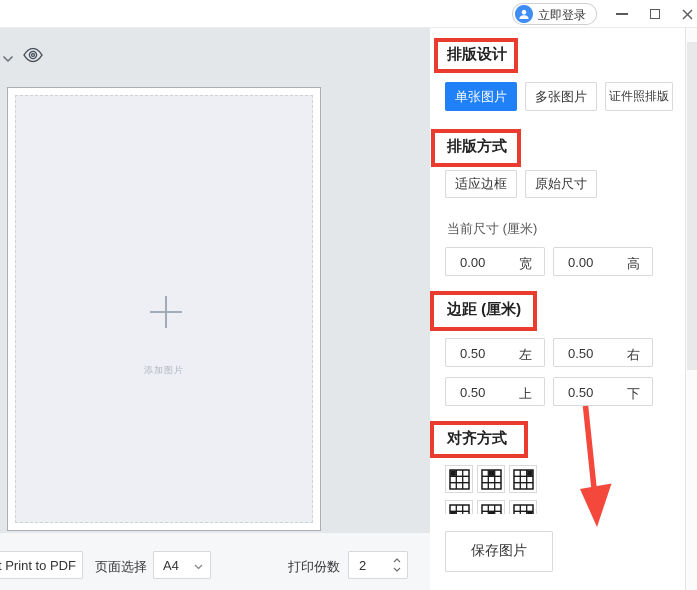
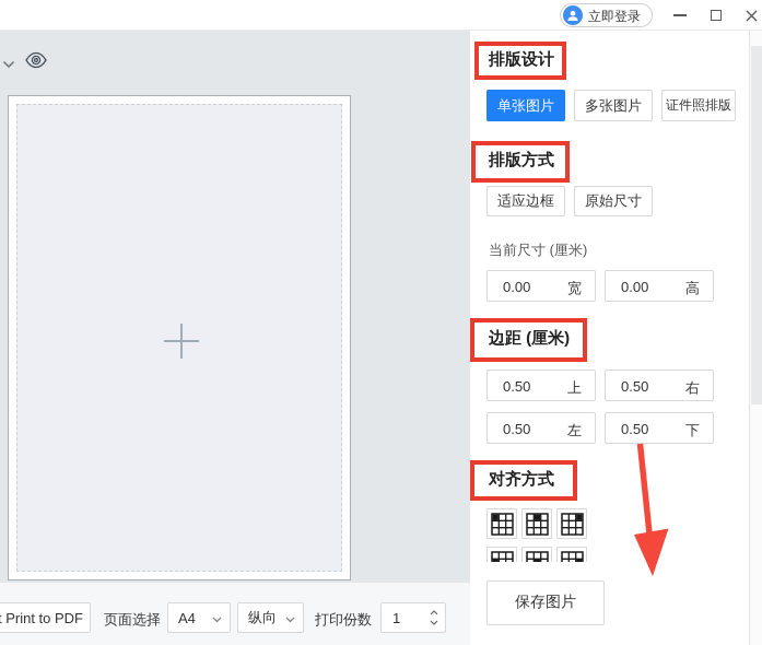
  立即登录
- 添加图片
  Print to PDF
  页面选择
  A4
+ 纵向
  打印份数
- 2
+ 1
  排版设计
  单张图片
  多张图片
  证件照排版
  排版方式
  适应边框
  原始尺寸
  当前尺寸 (厘米)
  0.00
  宽
  0.00
  高
  边距 (厘米)
  0.50
- 左
+ 上
  0.50
  右
  0.50
- 上
+ 左
  0.50
  下
  对齐方式
  保存图片
